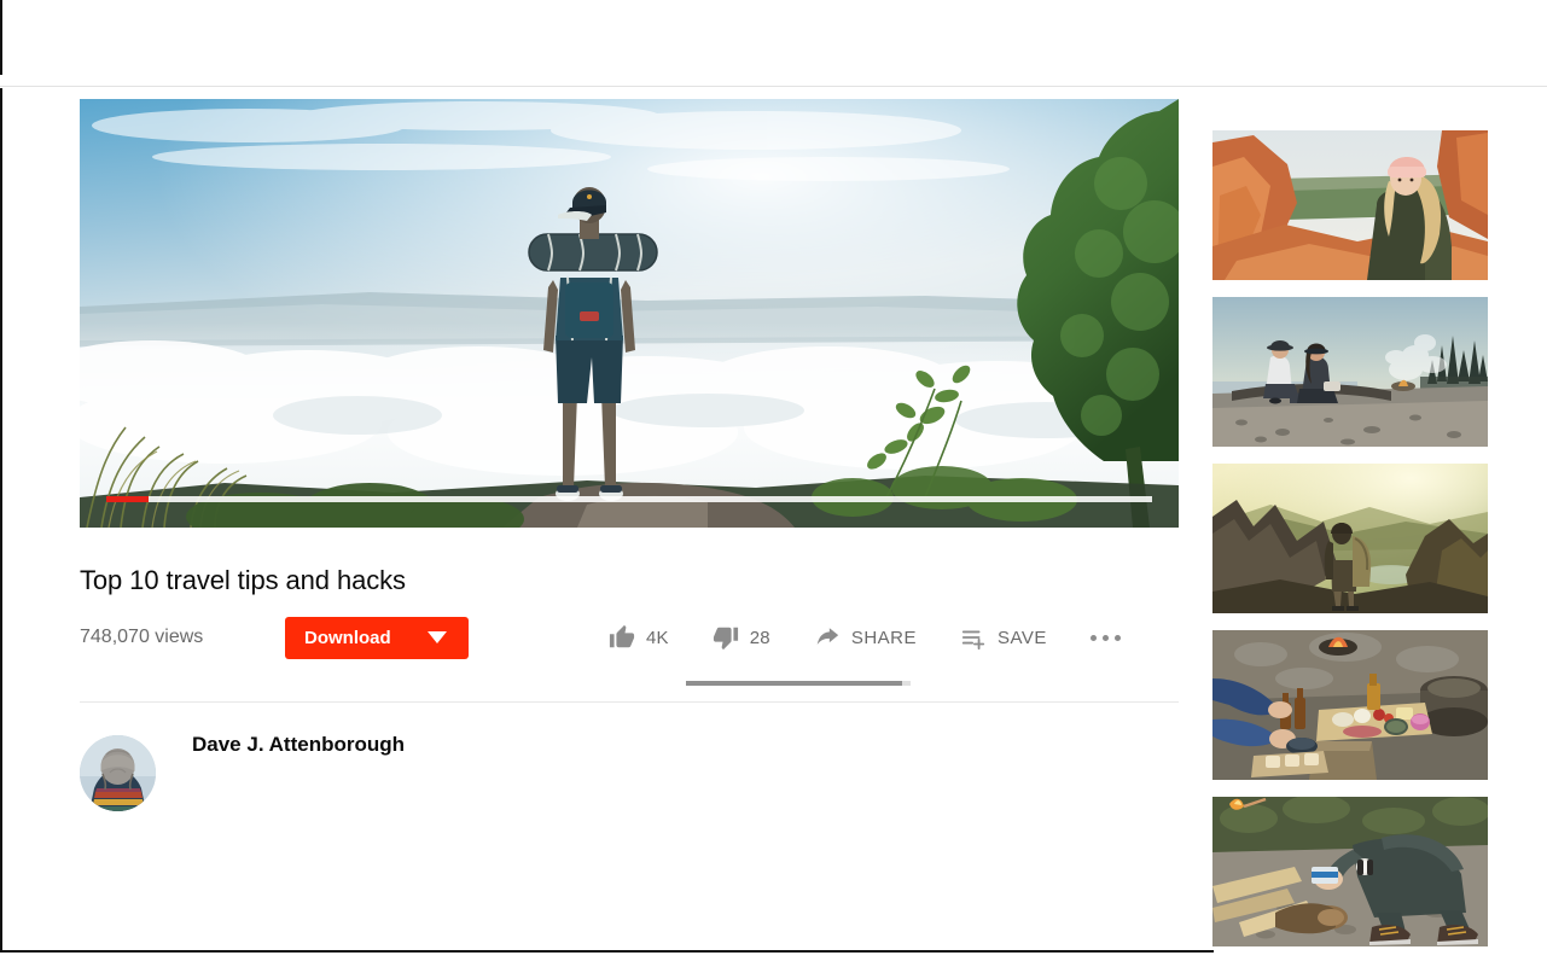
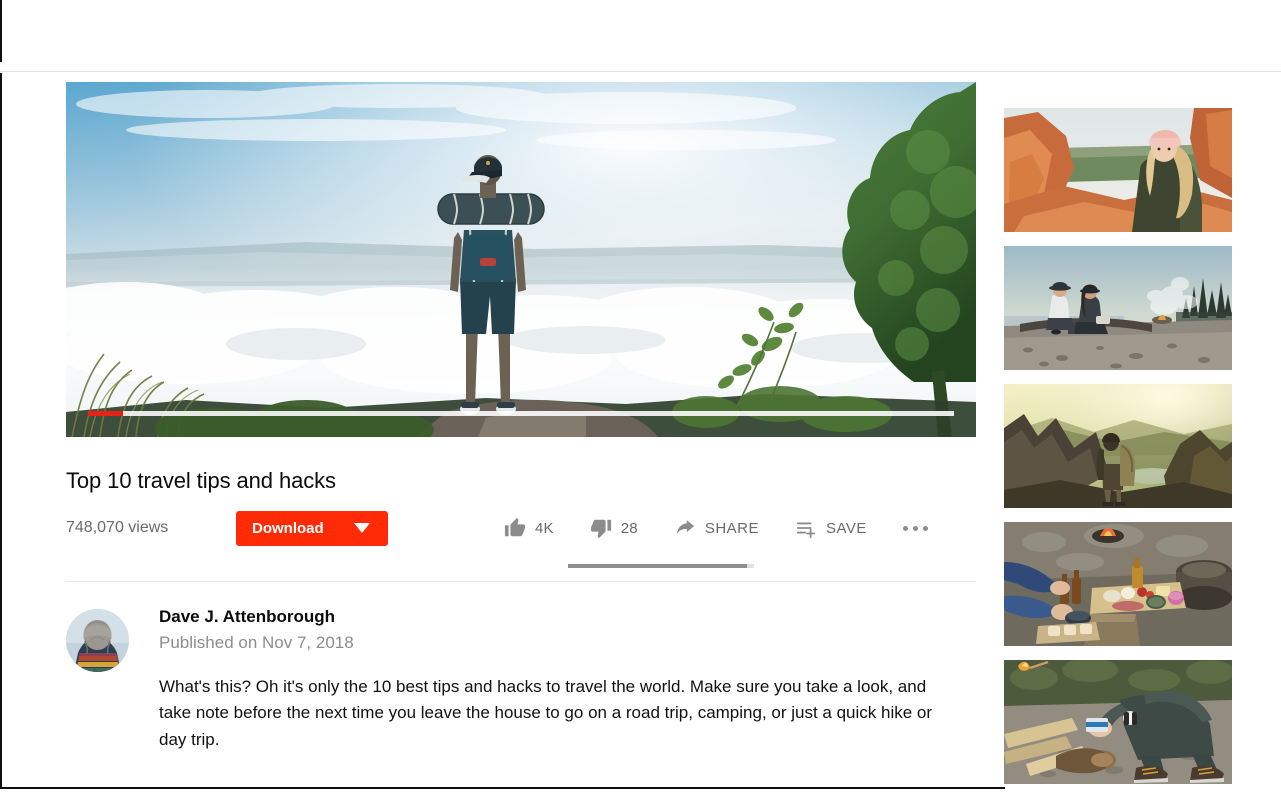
  Top 10 travel tips and hacks
  748,070 views
  Download
  4K
  28
  SHARE
  SAVE
  Dave J. Attenborough
+ Published on Nov 7, 2018
+ What's this? Oh it's only the 10 best tips and hacks to travel the world. Make sure you take a look, and take note before the next time you leave the house to go on a road trip, camping, or just a quick hike or day trip.
